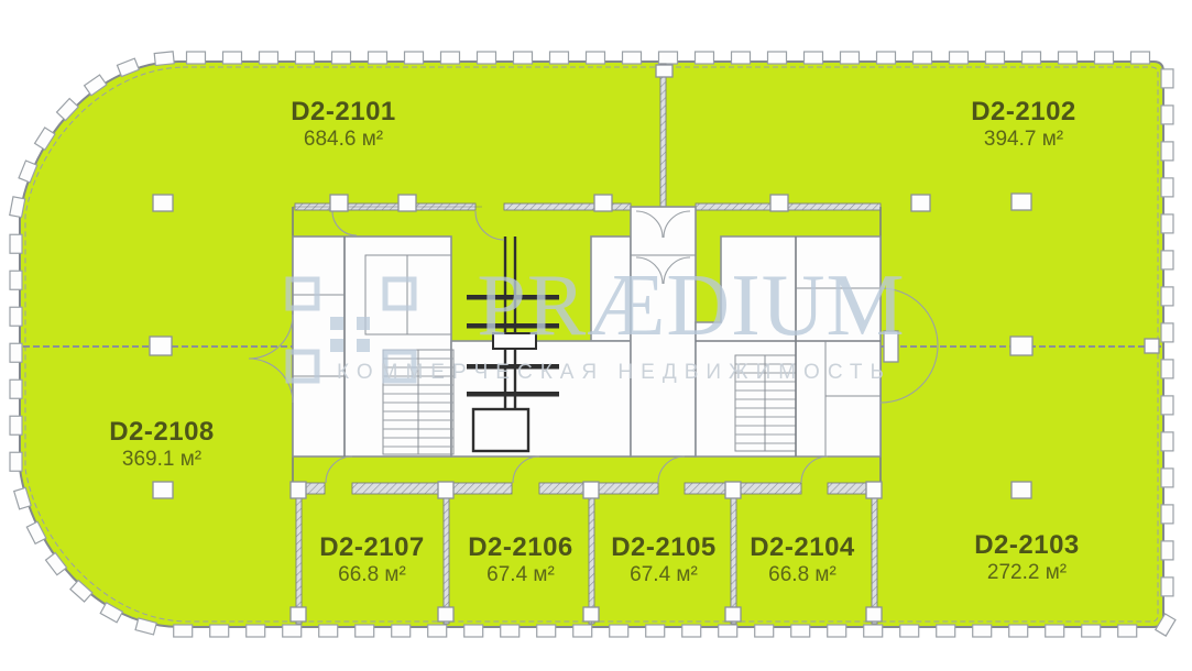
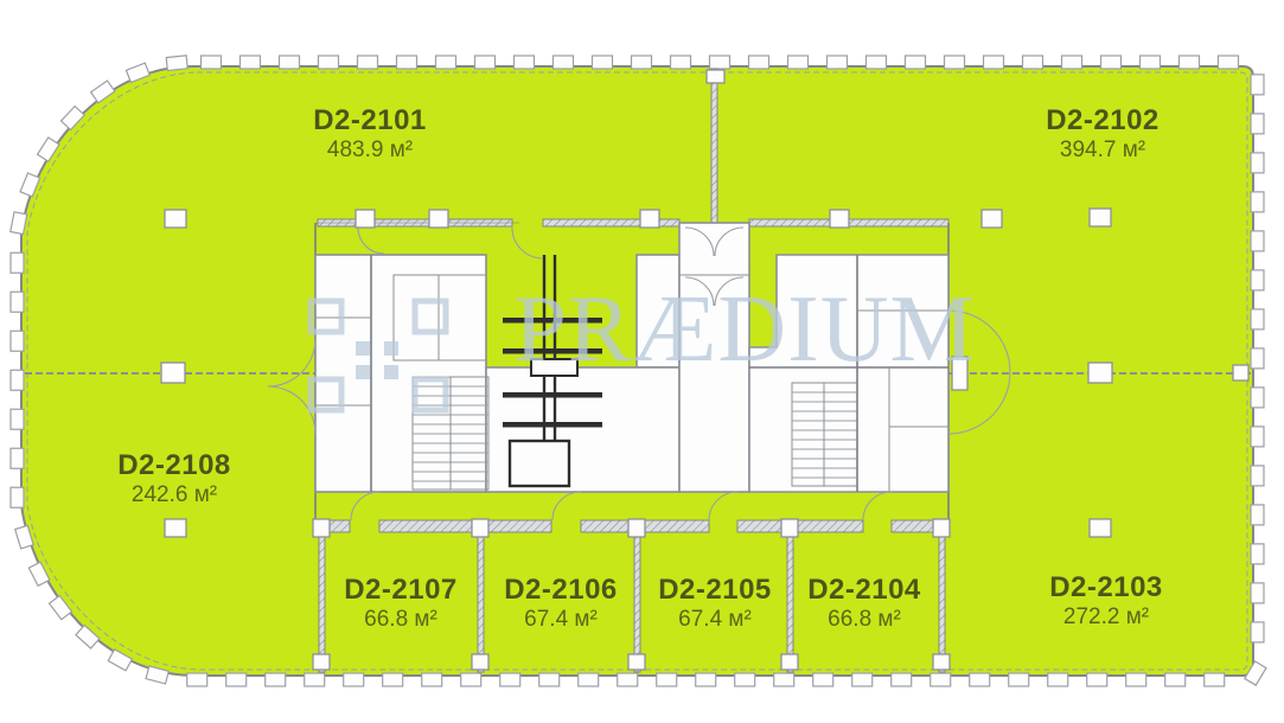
  PRÆDIUM
- КОММЕРЧЕСКАЯ НЕДВИЖИМОСТЬ
  D2-2101
- 684.6 м²
+ 483.9 м²
  D2-2102
  394.7 м²
  D2-2103
  272.2 м²
  D2-2104
  66.8 м²
  D2-2105
  67.4 м²
  D2-2106
  67.4 м²
  D2-2107
  66.8 м²
  D2-2108
- 369.1 м²
+ 242.6 м²
